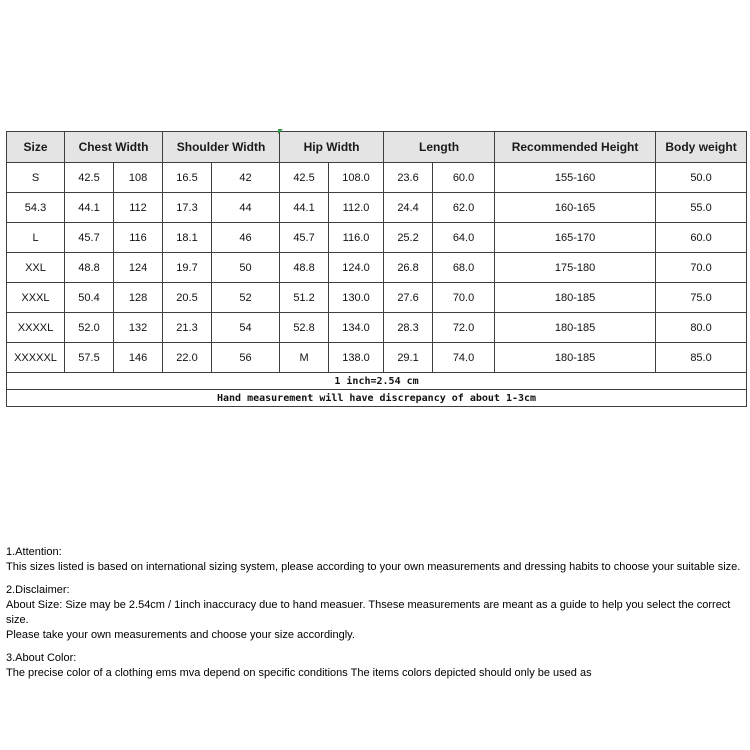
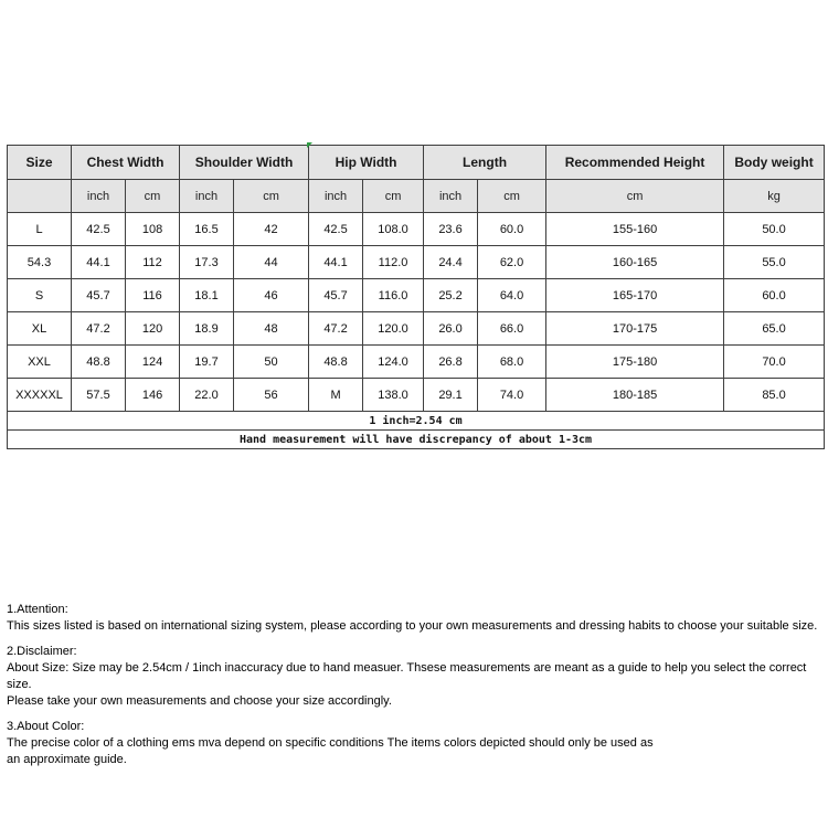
  Size	Chest Width	Shoulder Width	Hip Width	Length	Recommended Height	Body weight
+ 	inch	cm	inch	cm	inch	cm	inch	cm	cm	kg
- S	42.5	108	16.5	42	42.5	108.0	23.6	60.0	155-160	50.0
+ L	42.5	108	16.5	42	42.5	108.0	23.6	60.0	155-160	50.0
  54.3	44.1	112	17.3	44	44.1	112.0	24.4	62.0	160-165	55.0
- L	45.7	116	18.1	46	45.7	116.0	25.2	64.0	165-170	60.0
+ S	45.7	116	18.1	46	45.7	116.0	25.2	64.0	165-170	60.0
+ XL	47.2	120	18.9	48	47.2	120.0	26.0	66.0	170-175	65.0
  XXL	48.8	124	19.7	50	48.8	124.0	26.8	68.0	175-180	70.0
- XXXL	50.4	128	20.5	52	51.2	130.0	27.6	70.0	180-185	75.0
- XXXXL	52.0	132	21.3	54	52.8	134.0	28.3	72.0	180-185	80.0
  XXXXXL	57.5	146	22.0	56	M	138.0	29.1	74.0	180-185	85.0
  1 inch=2.54 cm
  Hand measurement will have discrepancy of about 1-3cm
  1.Attention:
  This sizes listed is based on international sizing system, please according to your own measurements and dressing habits to choose your suitable size.
  2.Disclaimer:
  About Size: Size may be 2.54cm / 1inch inaccuracy due to hand measuer. Thsese measurements are meant as a guide to help you select the correct size.
  Please take your own measurements and choose your size accordingly.
  3.About Color:
  The precise color of a clothing ems mva depend on specific conditions The items colors depicted should only be used as
+ an approximate guide.
